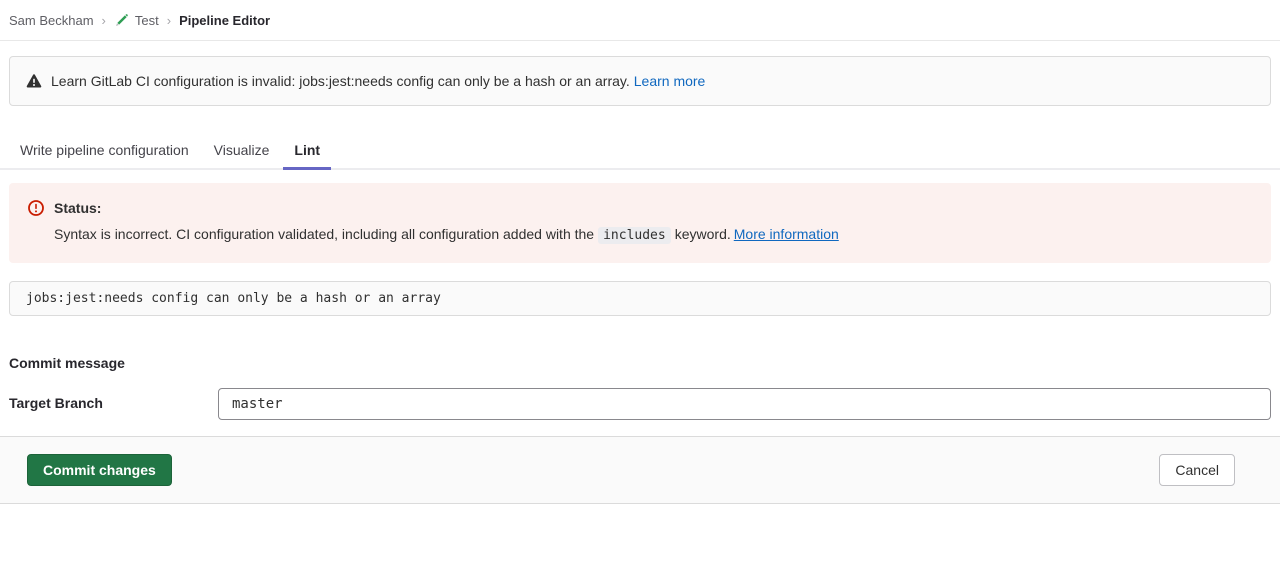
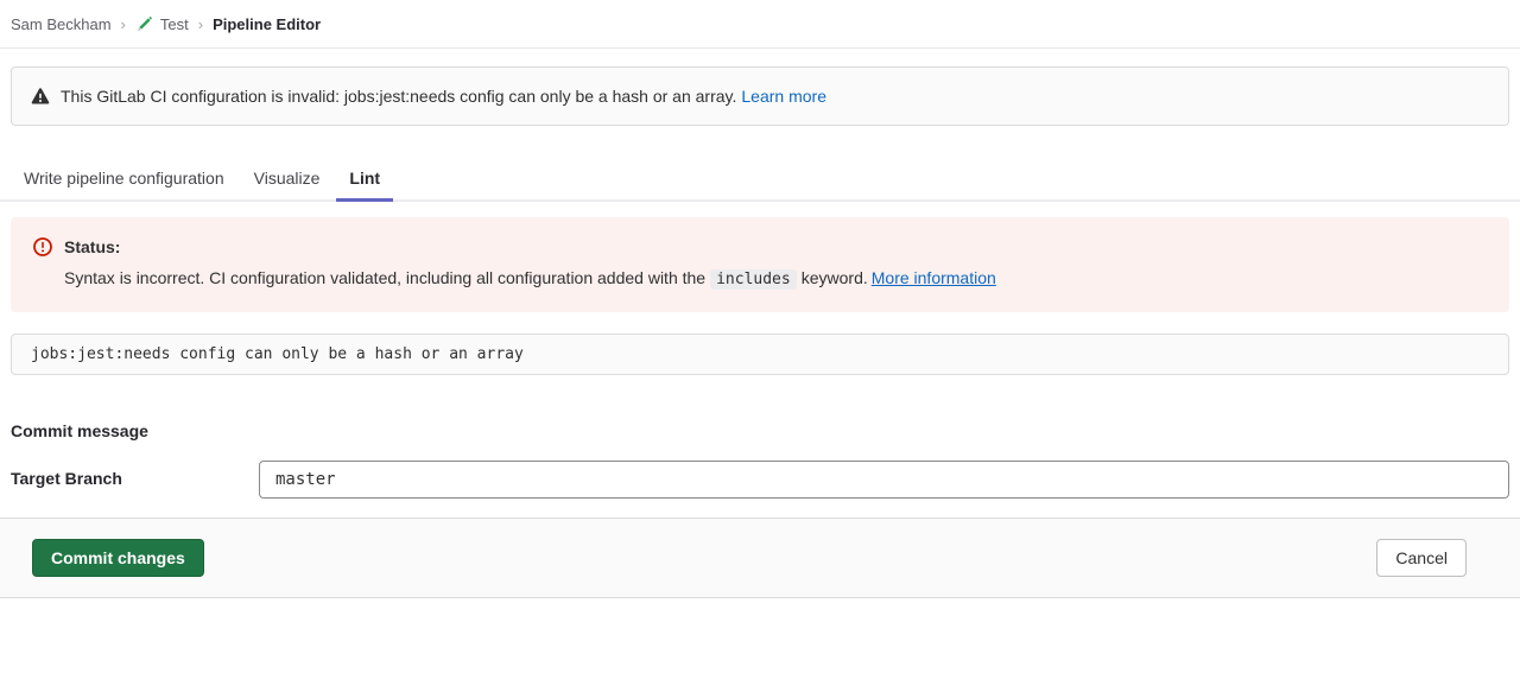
  Sam Beckham
  ›
  Test
  ›
  Pipeline Editor
- Learn GitLab CI configuration is invalid: jobs:jest:needs config can only be a hash or an array. Learn more
+ This GitLab CI configuration is invalid: jobs:jest:needs config can only be a hash or an array. Learn more
  Write pipeline configuration
  Visualize
  Lint
  Status:
  Syntax is incorrect. CI configuration validated, including all configuration added with the includes keyword. More information
  jobs:jest:needs config can only be a hash or an array
  Commit message
  Target Branch
  master
  Commit changes
  Cancel
